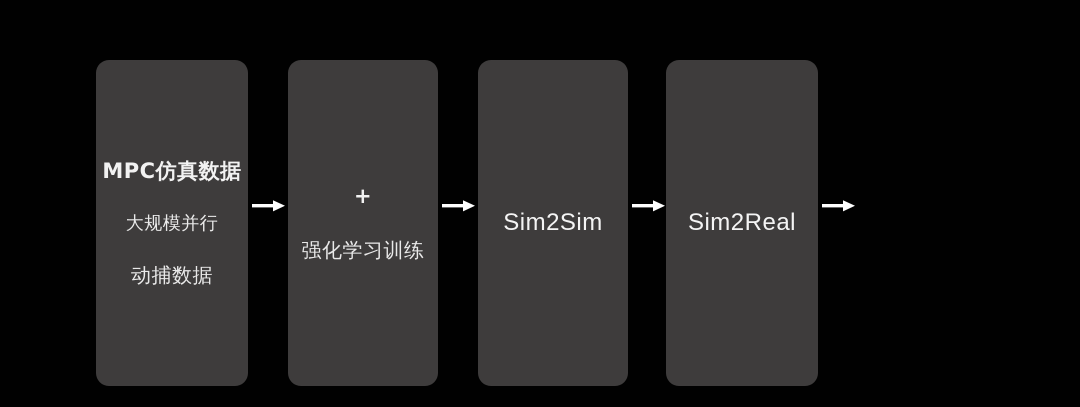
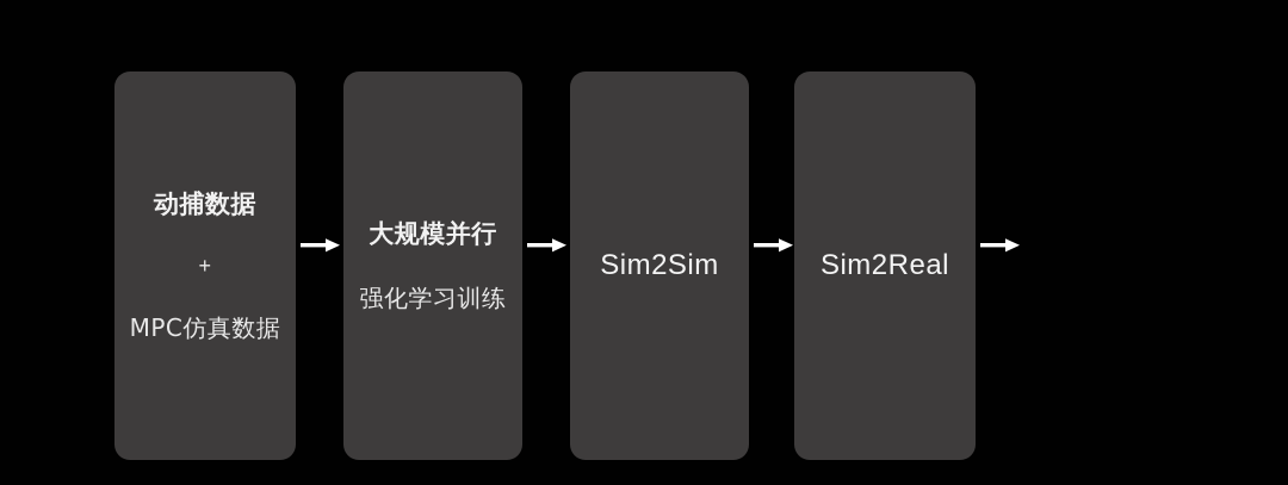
- MPC仿真数据
+ 动捕数据
- 大规模并行
+ +
- 动捕数据
+ MPC仿真数据
- +
+ 大规模并行
  强化学习训练
  Sim2Sim
  Sim2Real
